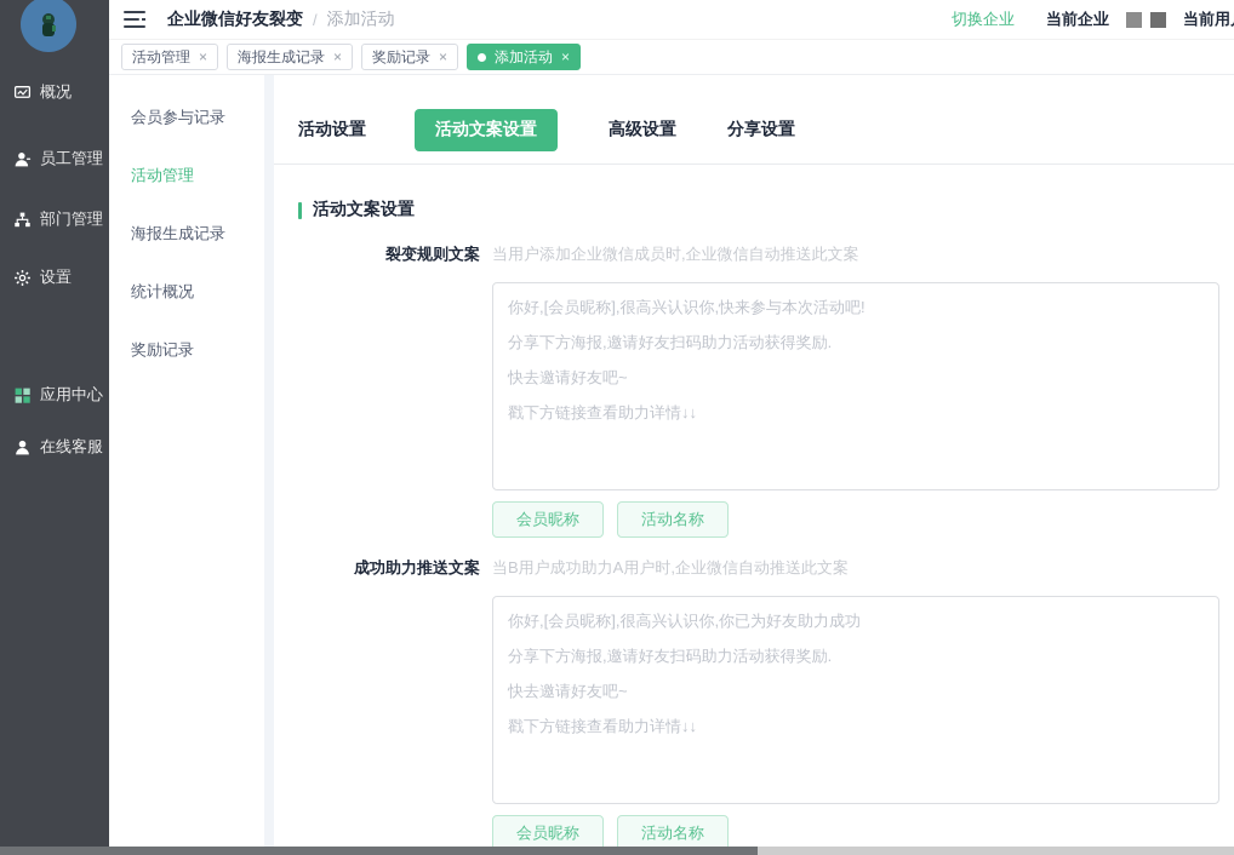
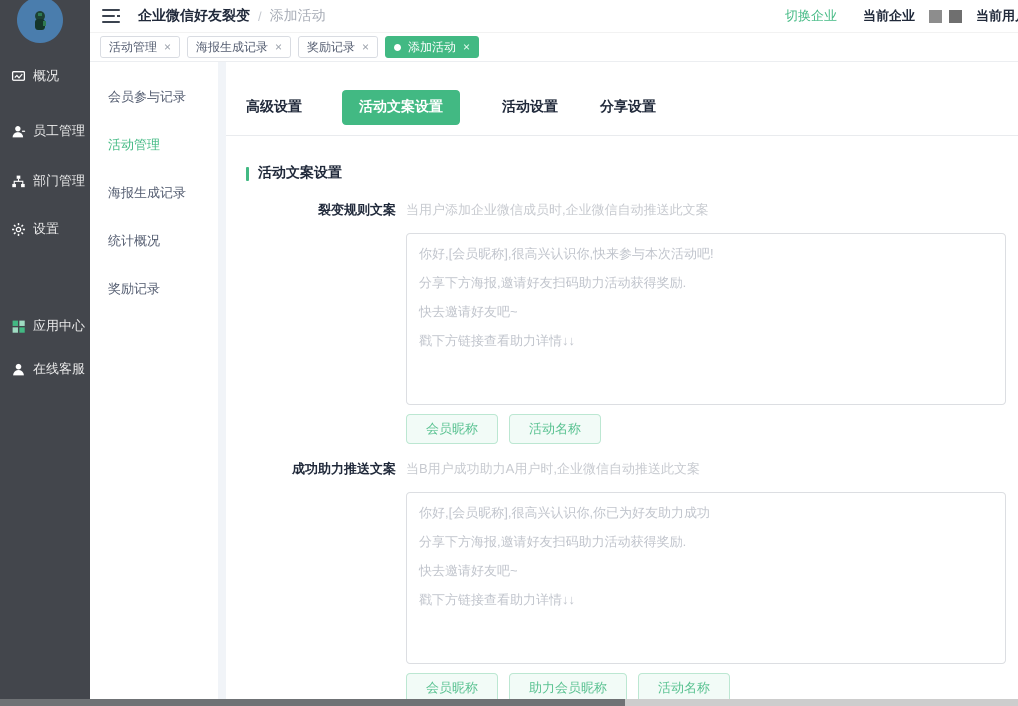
  概况
  员工管理
  部门管理
  设置
  应用中心
  在线客服
  企业微信好友裂变
  /
  添加活动
  切换企业
  当前企业
  当前用
  活动管理
  ×
  海报生成记录
  ×
  奖励记录
  ×
  添加活动
  ×
  会员参与记录
  活动管理
  海报生成记录
  统计概况
  奖励记录
- 活动设置
+ 高级设置
  活动文案设置
- 高级设置
+ 活动设置
  分享设置
  活动文案设置
  裂变规则文案
  当用户添加企业微信成员时,企业微信自动推送此文案
  你好,[会员昵称],很高兴认识你,快来参与本次活动吧!
  分享下方海报,邀请好友扫码助力活动获得奖励.
  快去邀请好友吧~
  戳下方链接查看助力详情↓↓
  会员昵称
  活动名称
  成功助力推送文案
  当B用户成功助力A用户时,企业微信自动推送此文案
  你好,[会员昵称],很高兴认识你,你已为好友助力成功
  分享下方海报,邀请好友扫码助力活动获得奖励.
  快去邀请好友吧~
  戳下方链接查看助力详情↓↓
  会员昵称
+ 助力会员昵称
  活动名称
